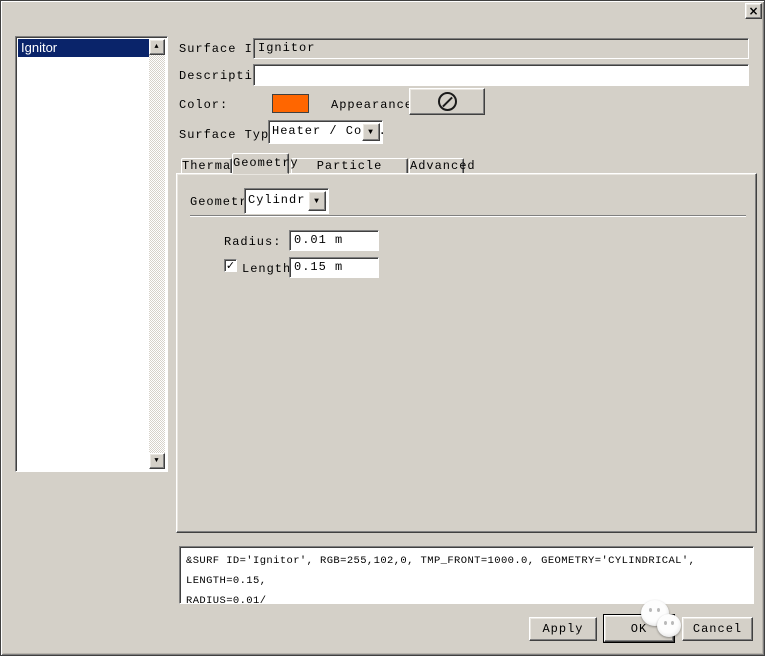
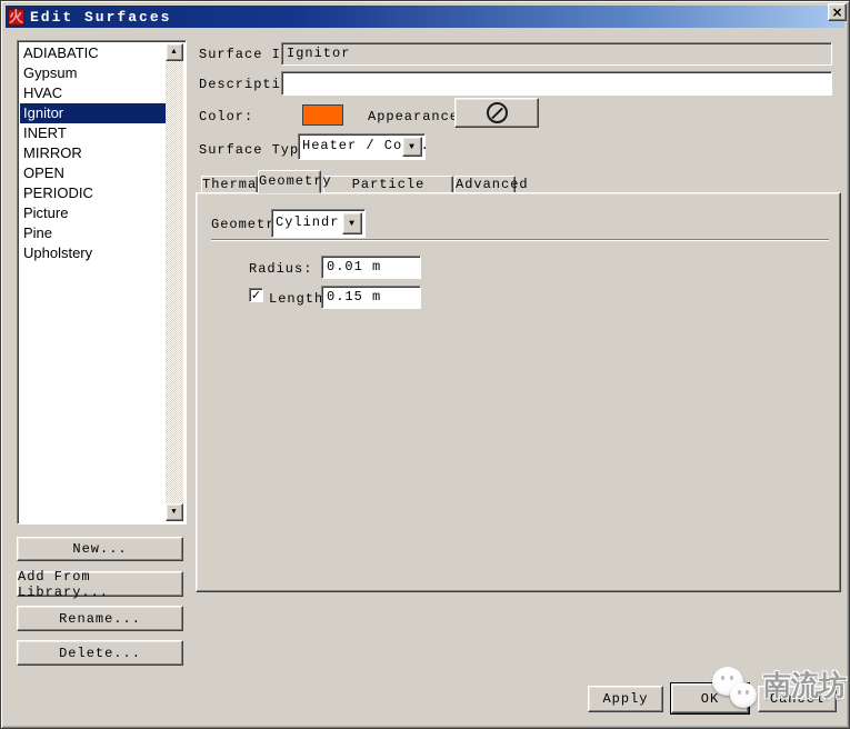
+ 火
+ Edit Surfaces
  ×
+ ADIABATIC
+ Gypsum
+ HVAC
  Ignitor
+ INERT
+ MIRROR
+ OPEN
+ PERIODIC
+ Picture
+ Pine
+ Upholstery
  ▲
  ▼
+ New...
+ Add From Library...
+ Rename...
+ Delete...
  Surface I
  Ignitor
  Descripti
  Color:
  Appearanc
  Surface Typ
  Heater / Co.
  ▼
  Therma
  Geometry
  Advanced
  Cylindr
  ▼
  Radius:
  0.01 m
  ✓
  Length
  0.15 m
- &SURF ID='Ignitor', RGB=255,102,0, TMP_FRONT=1000.0, GEOMETRY='CYLINDRICAL', LENGTH=0.15,
- RADIUS=0.01/
  Apply
  OK
  Cancel
+ 南流坊
